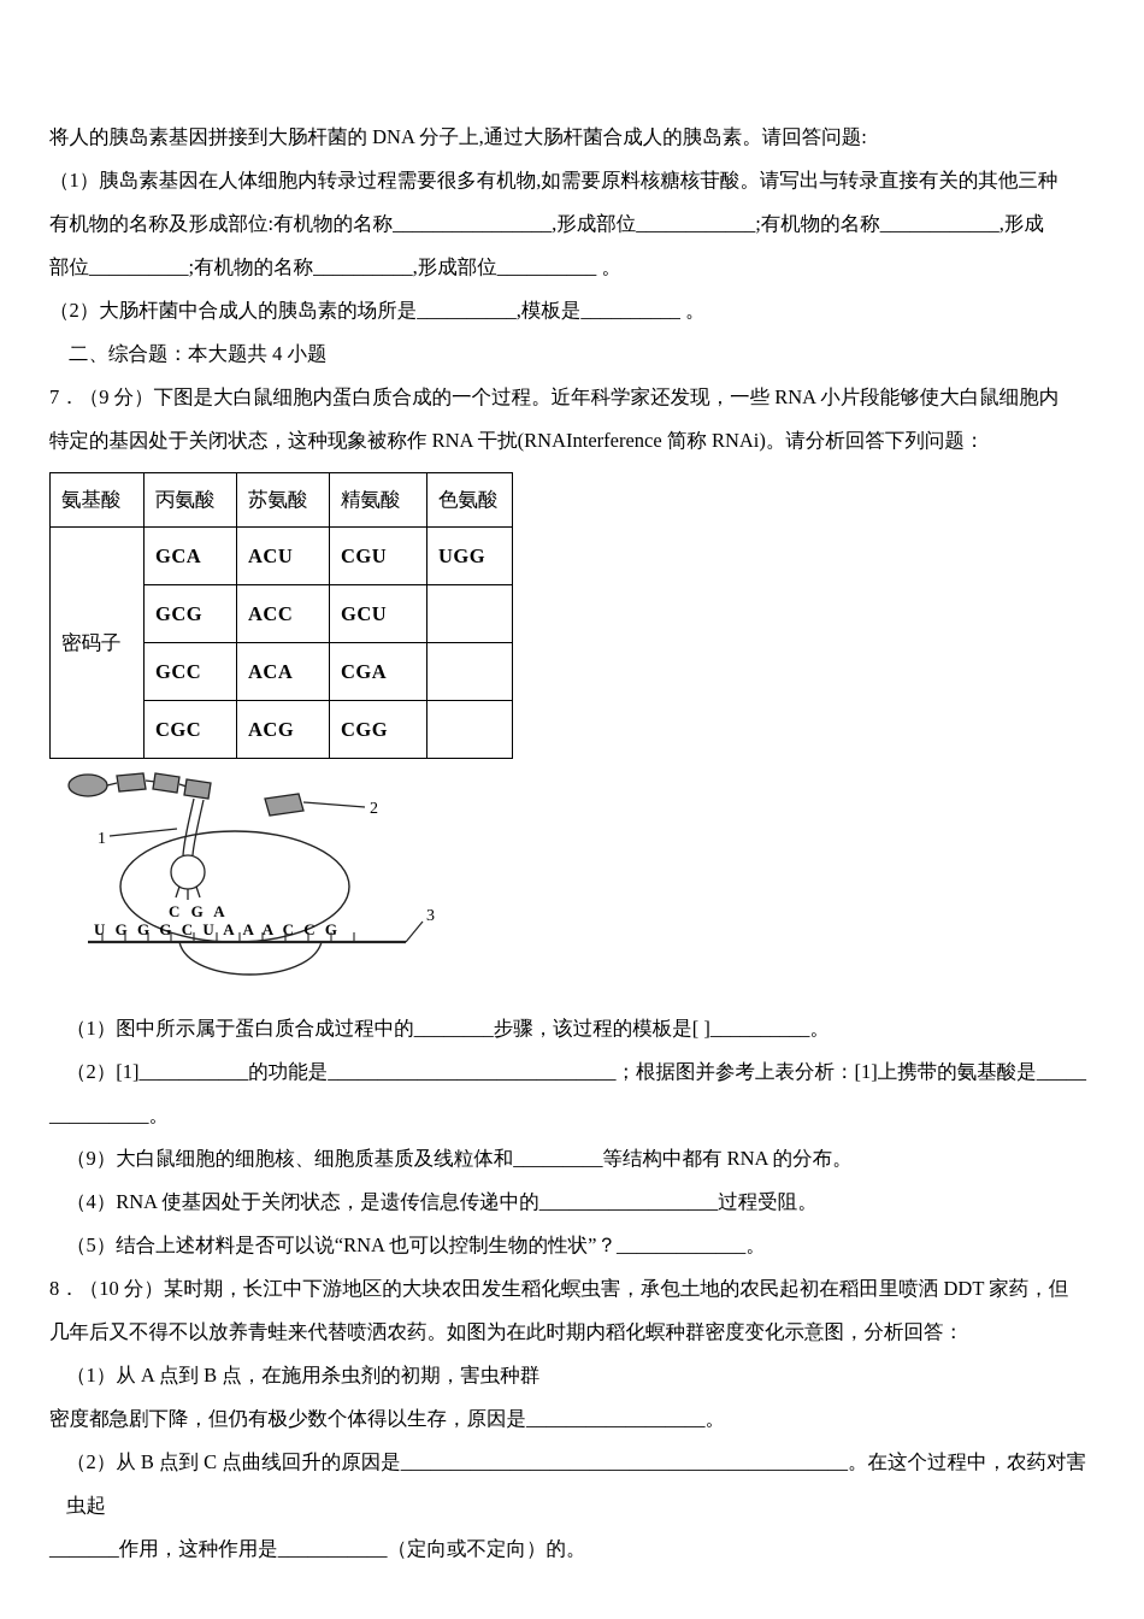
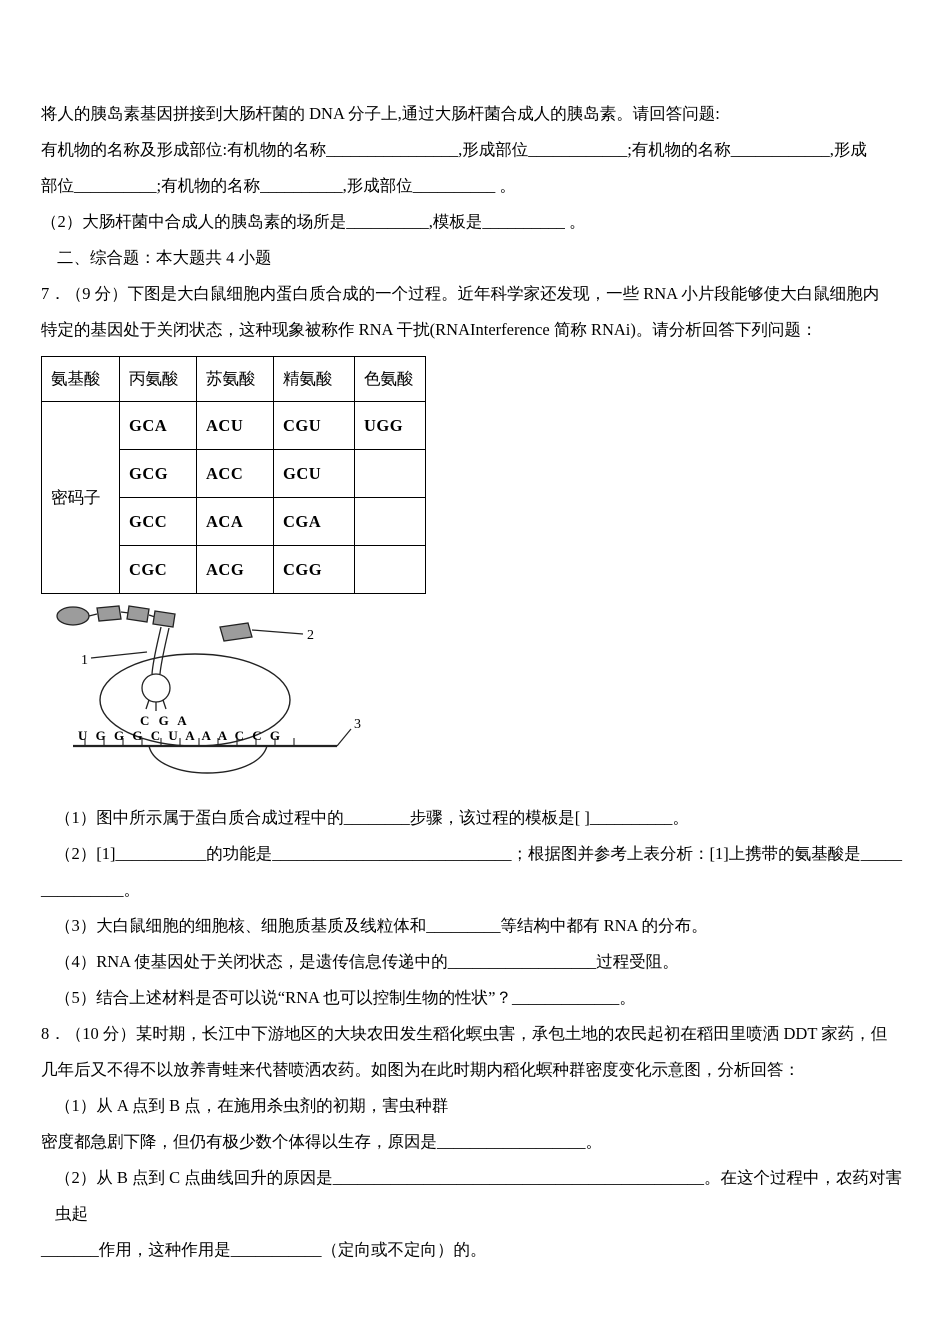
  将人的胰岛素基因拼接到大肠杆菌的 DNA 分子上,通过大肠杆菌合成人的胰岛素。请回答问题:
- （1）胰岛素基因在人体细胞内转录过程需要很多有机物,如需要原料核糖核苷酸。请写出与转录直接有关的其他三种
  有机物的名称及形成部位:有机物的名称________________,形成部位____________;有机物的名称____________,形成
  部位__________;有机物的名称__________,形成部位__________ 。
  （2）大肠杆菌中合成人的胰岛素的场所是__________,模板是__________ 。
  二、综合题：本大题共 4 小题
  7．（9 分）下图是大白鼠细胞内蛋白质合成的一个过程。近年科学家还发现，一些 RNA 小片段能够使大白鼠细胞内
  特定的基因处于关闭状态，这种现象被称作 RNA 干扰(RNAInterference 简称 RNAi)。请分析回答下列问题：
  氨基酸	丙氨酸	苏氨酸	精氨酸	色氨酸
  密码子	GCA	ACU	CGU	UGG
  GCG	ACC	GCU
  GCC	ACA	CGA
  CGC	ACG	CGG
  2
  1
  C G A
  U G G G C U A A A C C G
  3
  （1）图中所示属于蛋白质合成过程中的________步骤，该过程的模板是[ ]__________。
  （2）[1]___________的功能是_____________________________；根据图并参考上表分析：[1]上携带的氨基酸是_____
  __________。
- （9）大白鼠细胞的细胞核、细胞质基质及线粒体和_________等结构中都有 RNA 的分布。
+ （3）大白鼠细胞的细胞核、细胞质基质及线粒体和_________等结构中都有 RNA 的分布。
  （4）RNA 使基因处于关闭状态，是遗传信息传递中的__________________过程受阻。
  （5）结合上述材料是否可以说“RNA 也可以控制生物的性状”？_____________。
  8．（10 分）某时期，长江中下游地区的大块农田发生稻化螟虫害，承包土地的农民起初在稻田里喷洒 DDT 家药，但
  几年后又不得不以放养青蛙来代替喷洒农药。如图为在此时期内稻化螟种群密度变化示意图，分析回答：
  （1）从 A 点到 B 点，在施用杀虫剂的初期，害虫种群
  密度都急剧下降，但仍有极少数个体得以生存，原因是__________________。
  （2）从 B 点到 C 点曲线回升的原因是_____________________________________________。在这个过程中，农药对害虫起
  _______作用，这种作用是___________（定向或不定向）的。
